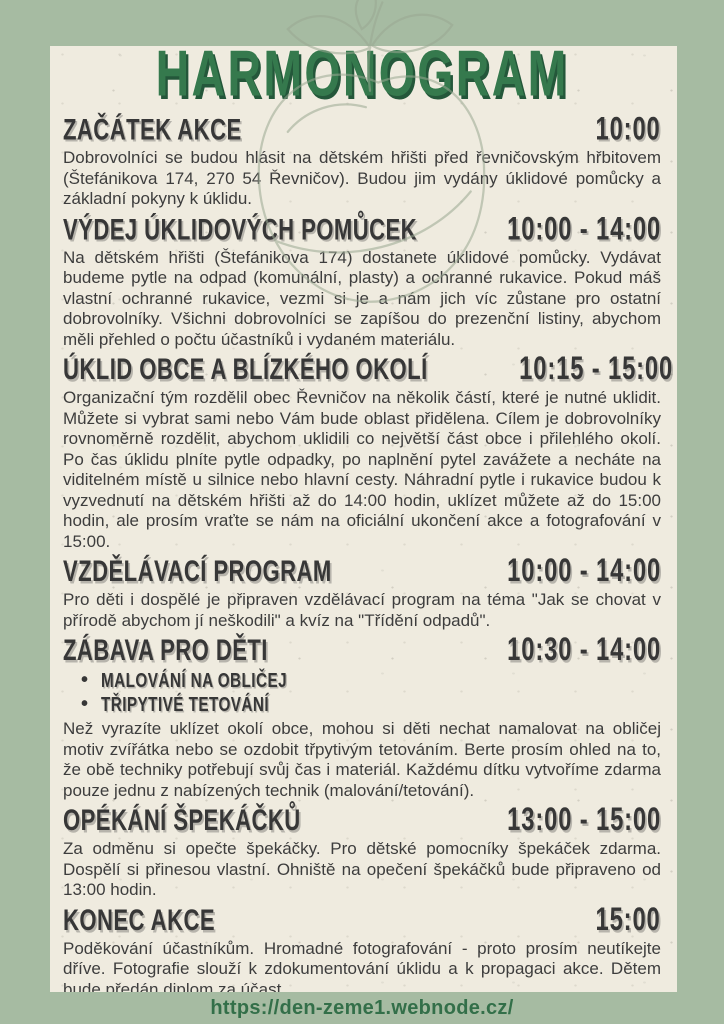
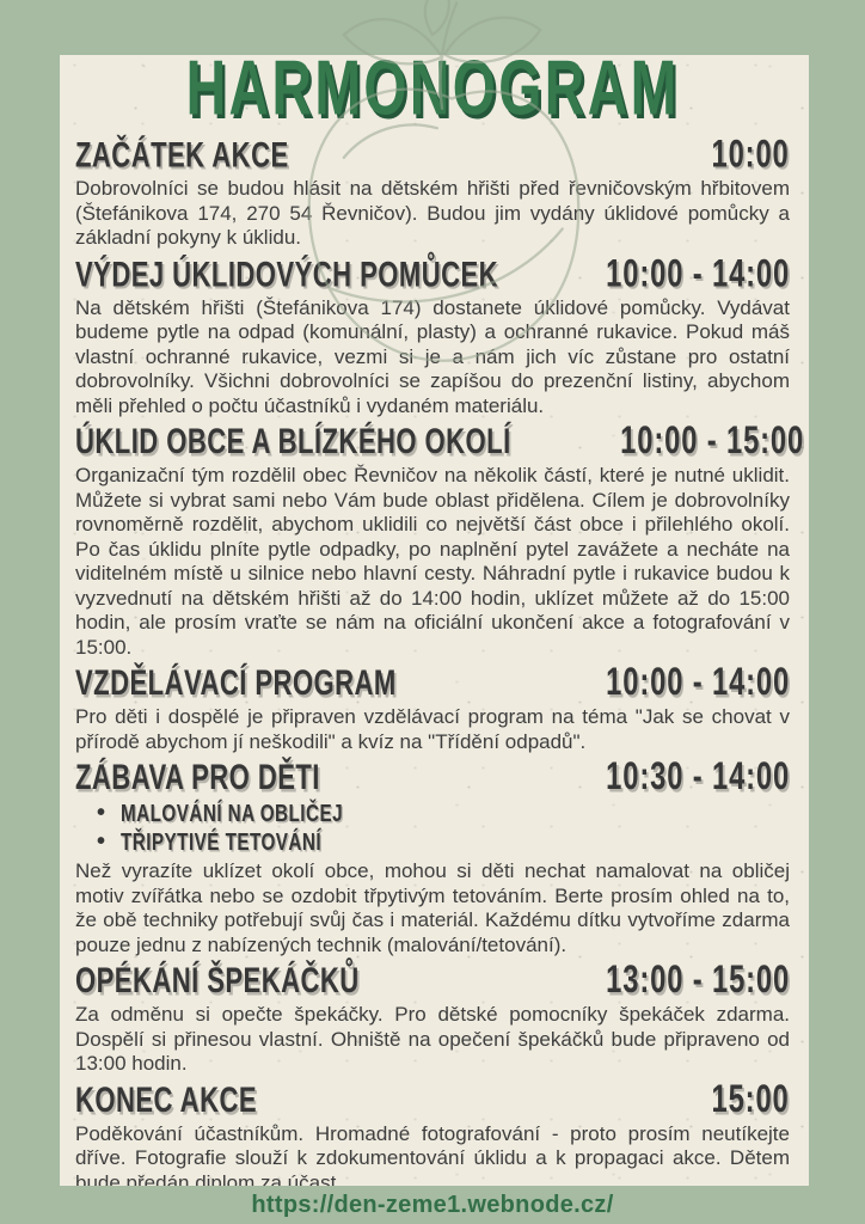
  HARMONOGRAM
  ZAČÁTEK AKCE
  10:00
  Dobrovolníci se budou hlásit na dětském hřišti před řevničovským hřbitovem (Štefánikova 174, 270 54 Řevničov). Budou jim vydány úklidové pomůcky a základní pokyny k úklidu.
  VÝDEJ ÚKLIDOVÝCH POMŮCEK
  10:00 - 14:00
  Na dětském hřišti (Štefánikova 174) dostanete úklidové pomůcky. Vydávat budeme pytle na odpad (komunální, plasty) a ochranné rukavice. Pokud máš vlastní ochranné rukavice, vezmi si je a nám jich víc zůstane pro ostatní dobrovolníky. Všichni dobrovolníci se zapíšou do prezenční listiny, abychom měli přehled o počtu účastníků i vydaném materiálu.
  ÚKLID OBCE A BLÍZKÉHO OKOLÍ
- 10:15 - 15:00
+ 10:00 - 15:00
  Organizační tým rozdělil obec Řevničov na několik částí, které je nutné uklidit. Můžete si vybrat sami nebo Vám bude oblast přidělena. Cílem je dobrovolníky rovnoměrně rozdělit, abychom uklidili co největší část obce i přilehlého okolí. Po čas úklidu plníte pytle odpadky, po naplnění pytel zavážete a necháte na viditelném místě u silnice nebo hlavní cesty. Náhradní pytle i rukavice budou k vyzvednutí na dětském hřišti až do 14:00 hodin, uklízet můžete až do 15:00 hodin, ale prosím vraťte se nám na oficiální ukončení akce a fotografování v 15:00.
  VZDĚLÁVACÍ PROGRAM
  10:00 - 14:00
  Pro děti i dospělé je připraven vzdělávací program na téma "Jak se chovat v přírodě abychom jí neškodili" a kvíz na "Třídění odpadů".
  ZÁBAVA PRO DĚTI
  10:30 - 14:00
  MALOVÁNÍ NA OBLIČEJ
  TŘIPYTIVÉ TETOVÁNÍ
  Než vyrazíte uklízet okolí obce, mohou si děti nechat namalovat na obličej motiv zvířátka nebo se ozdobit třpytivým tetováním. Berte prosím ohled na to, že obě techniky potřebují svůj čas i materiál. Každému dítku vytvoříme zdarma pouze jednu z nabízených technik (malování/tetování).
  OPÉKÁNÍ ŠPEKÁČKŮ
  13:00 - 15:00
  Za odměnu si opečte špekáčky. Pro dětské pomocníky špekáček zdarma. Dospělí si přinesou vlastní. Ohniště na opečení špekáčků bude připraveno od 13:00 hodin.
  KONEC AKCE
  15:00
  Poděkování účastníkům. Hromadné fotografování - proto prosím neutíkejte dříve. Fotografie slouží k zdokumentování úklidu a k propagaci akce. Dětem bude předán diplom za účast.
  https://den-zeme1.webnode.cz/
